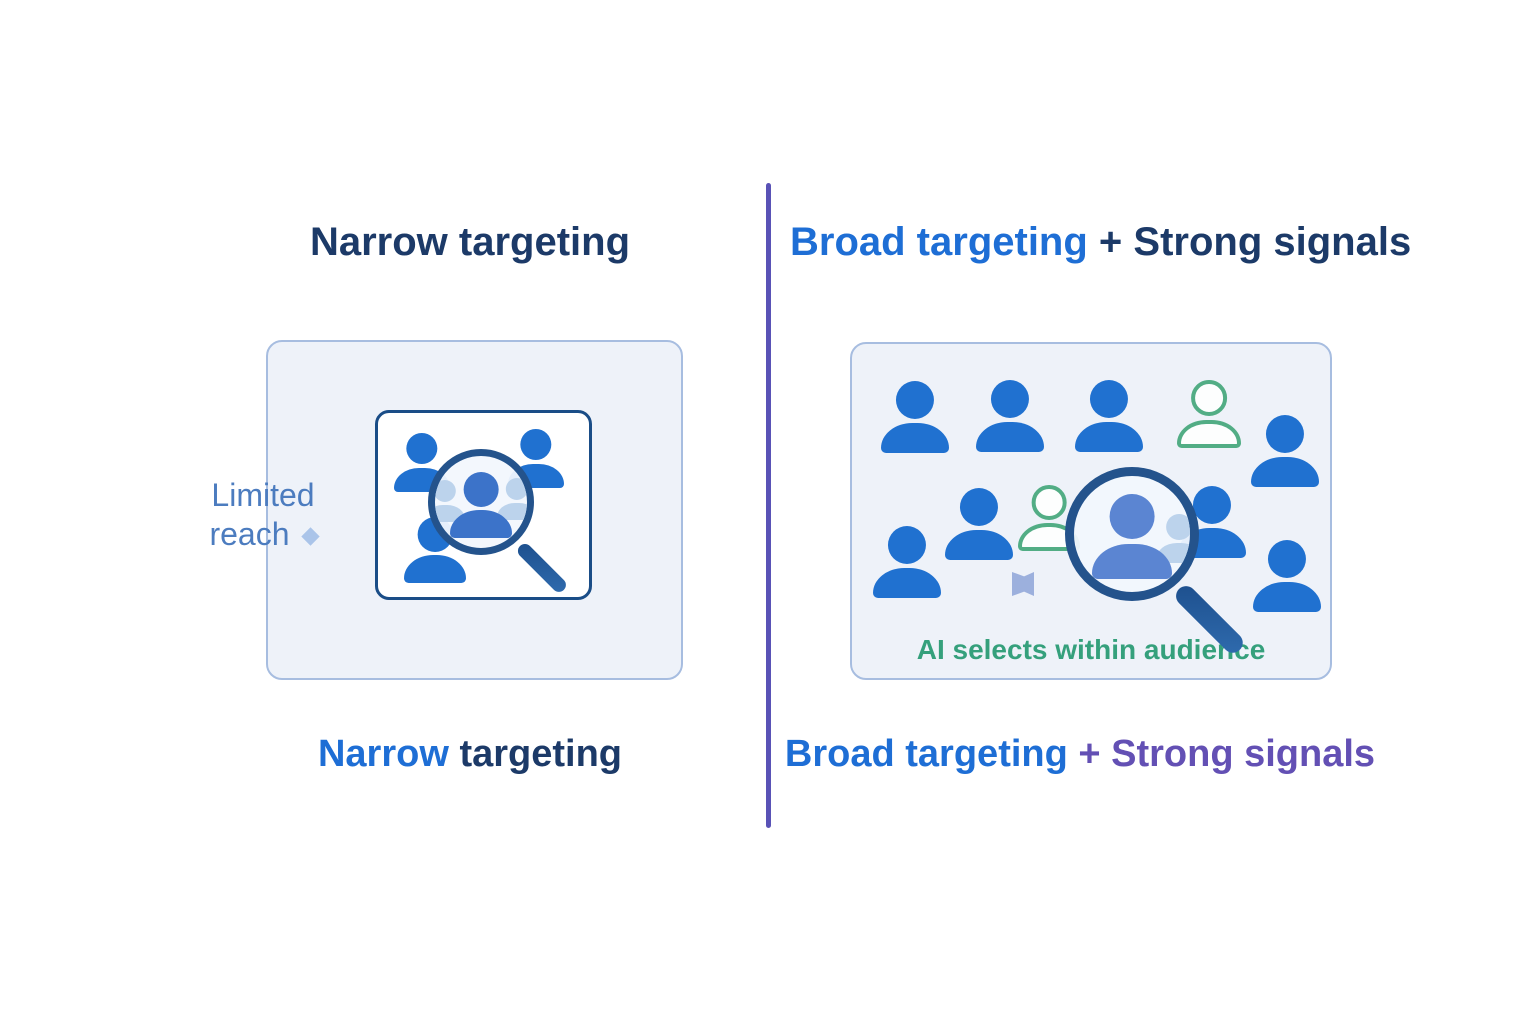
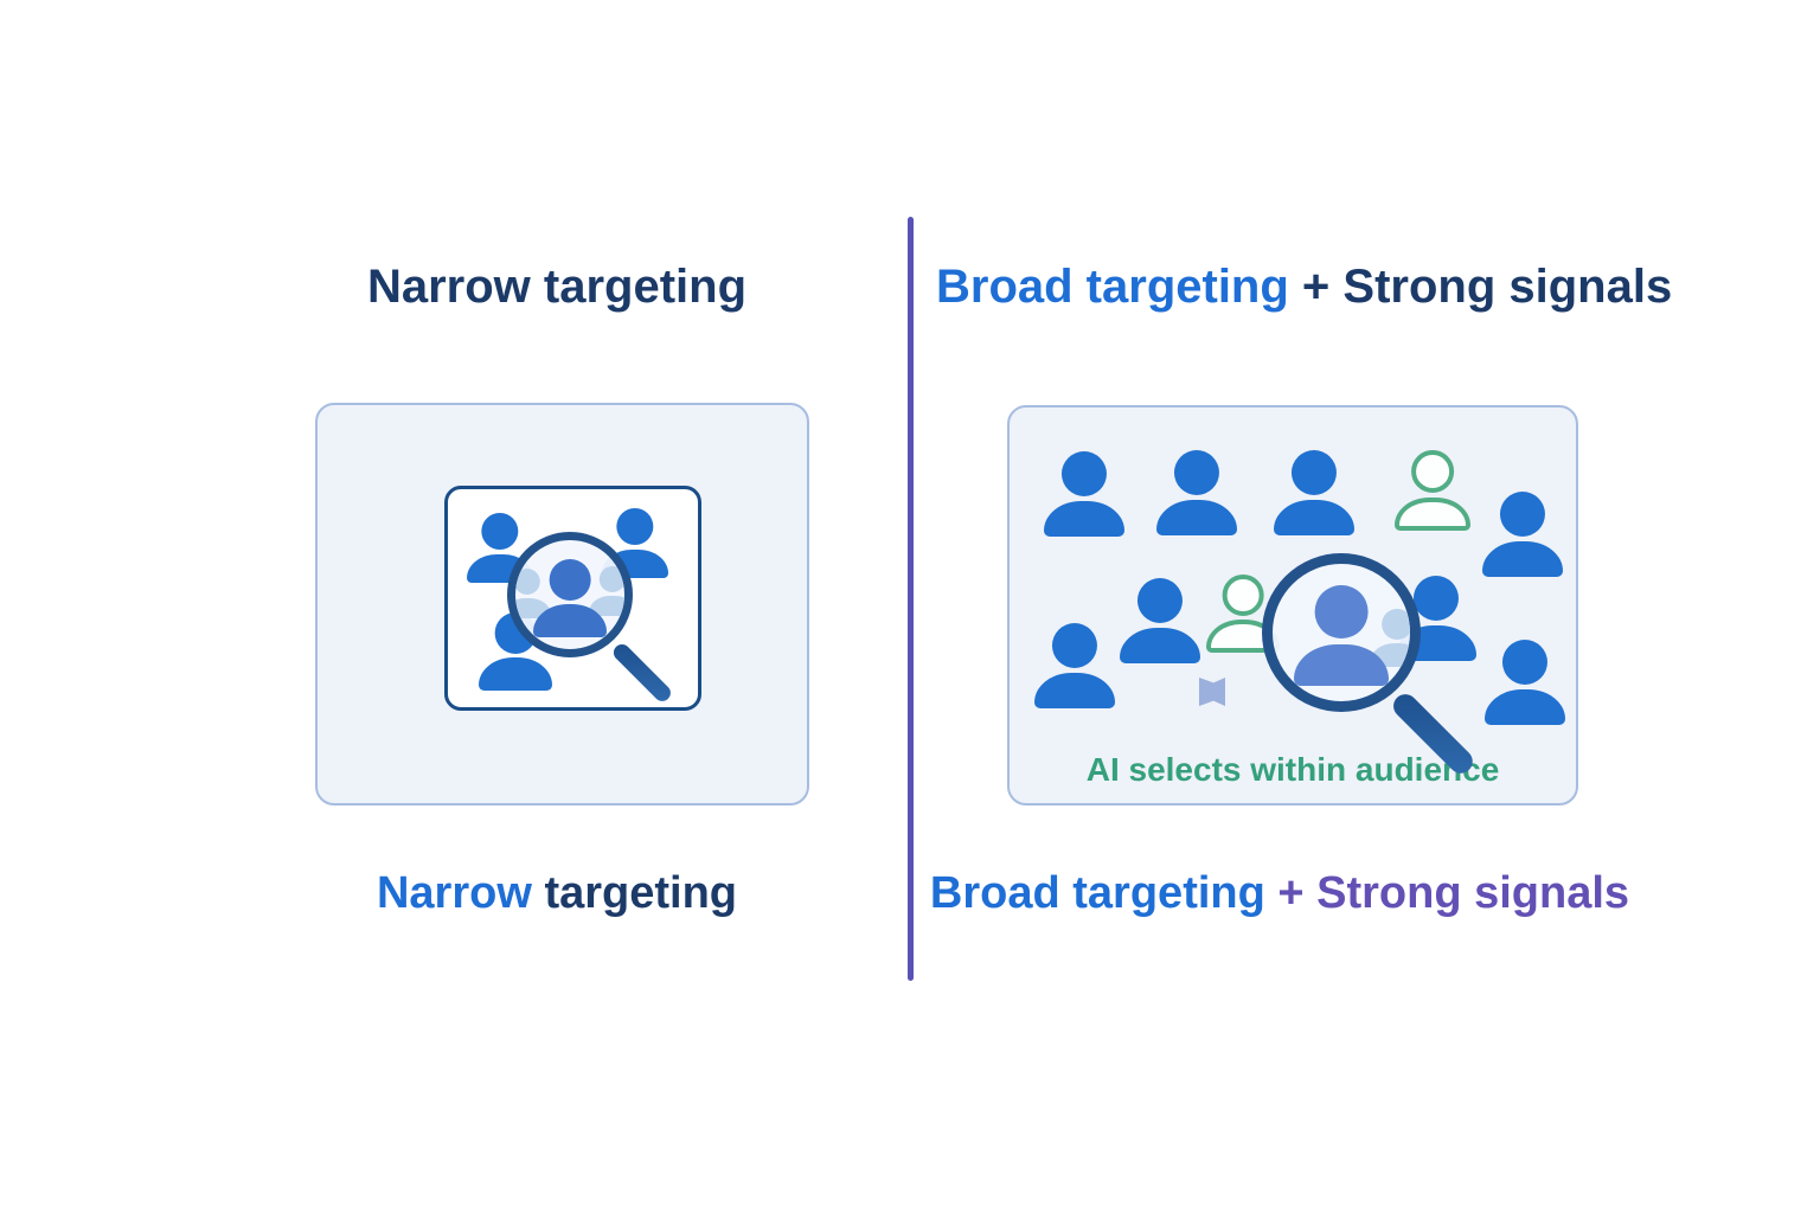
  Narrow targeting
- Limited
- reach
  Narrow targeting
  Broad targeting + Strong signals
  AI selects within audiece
  Broad targeting + Strong signals
